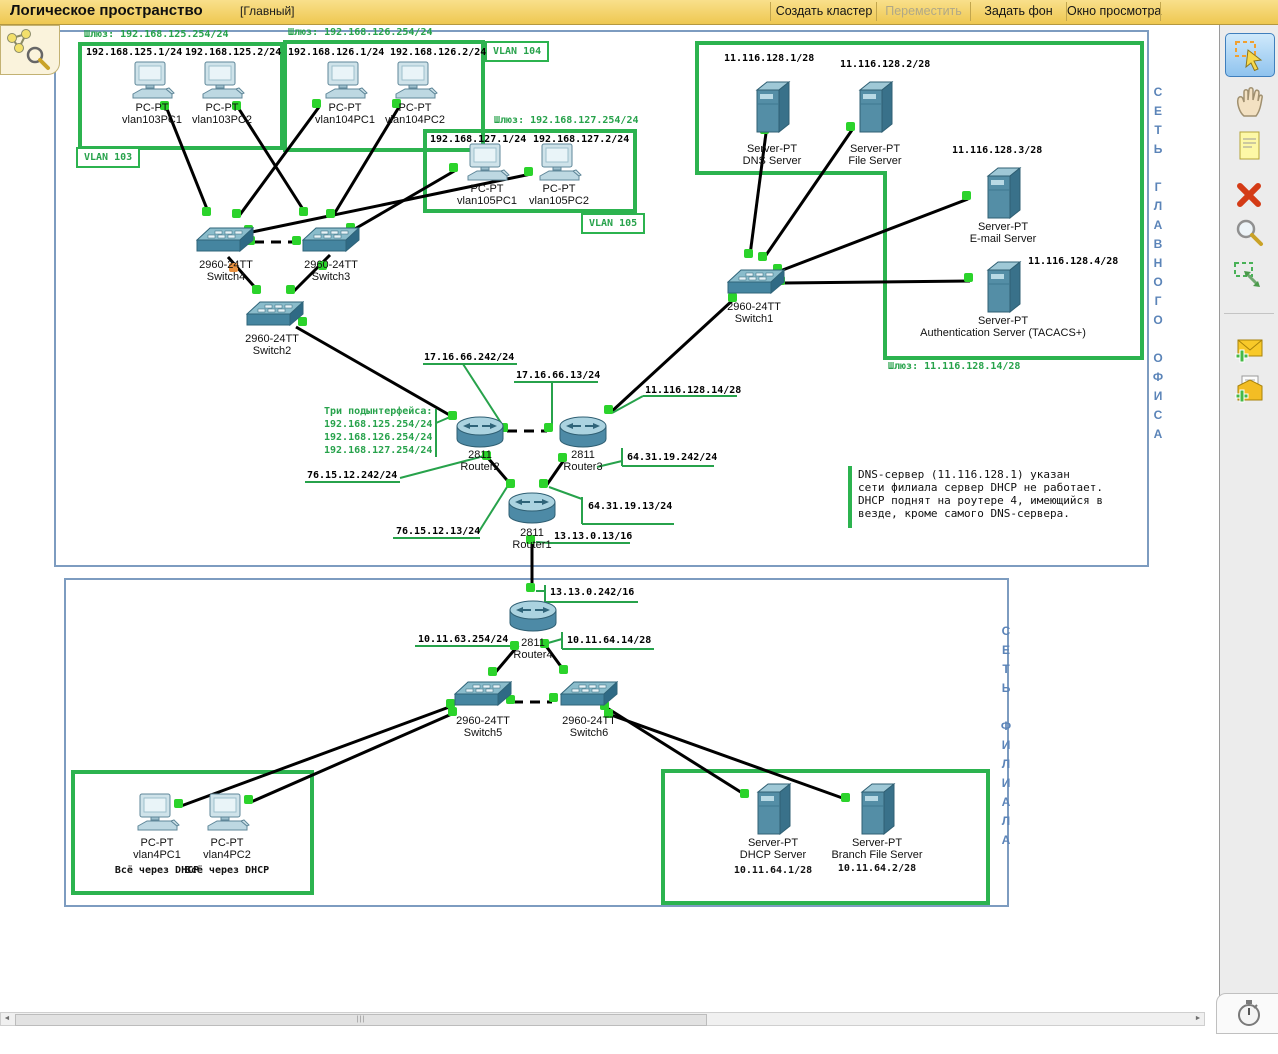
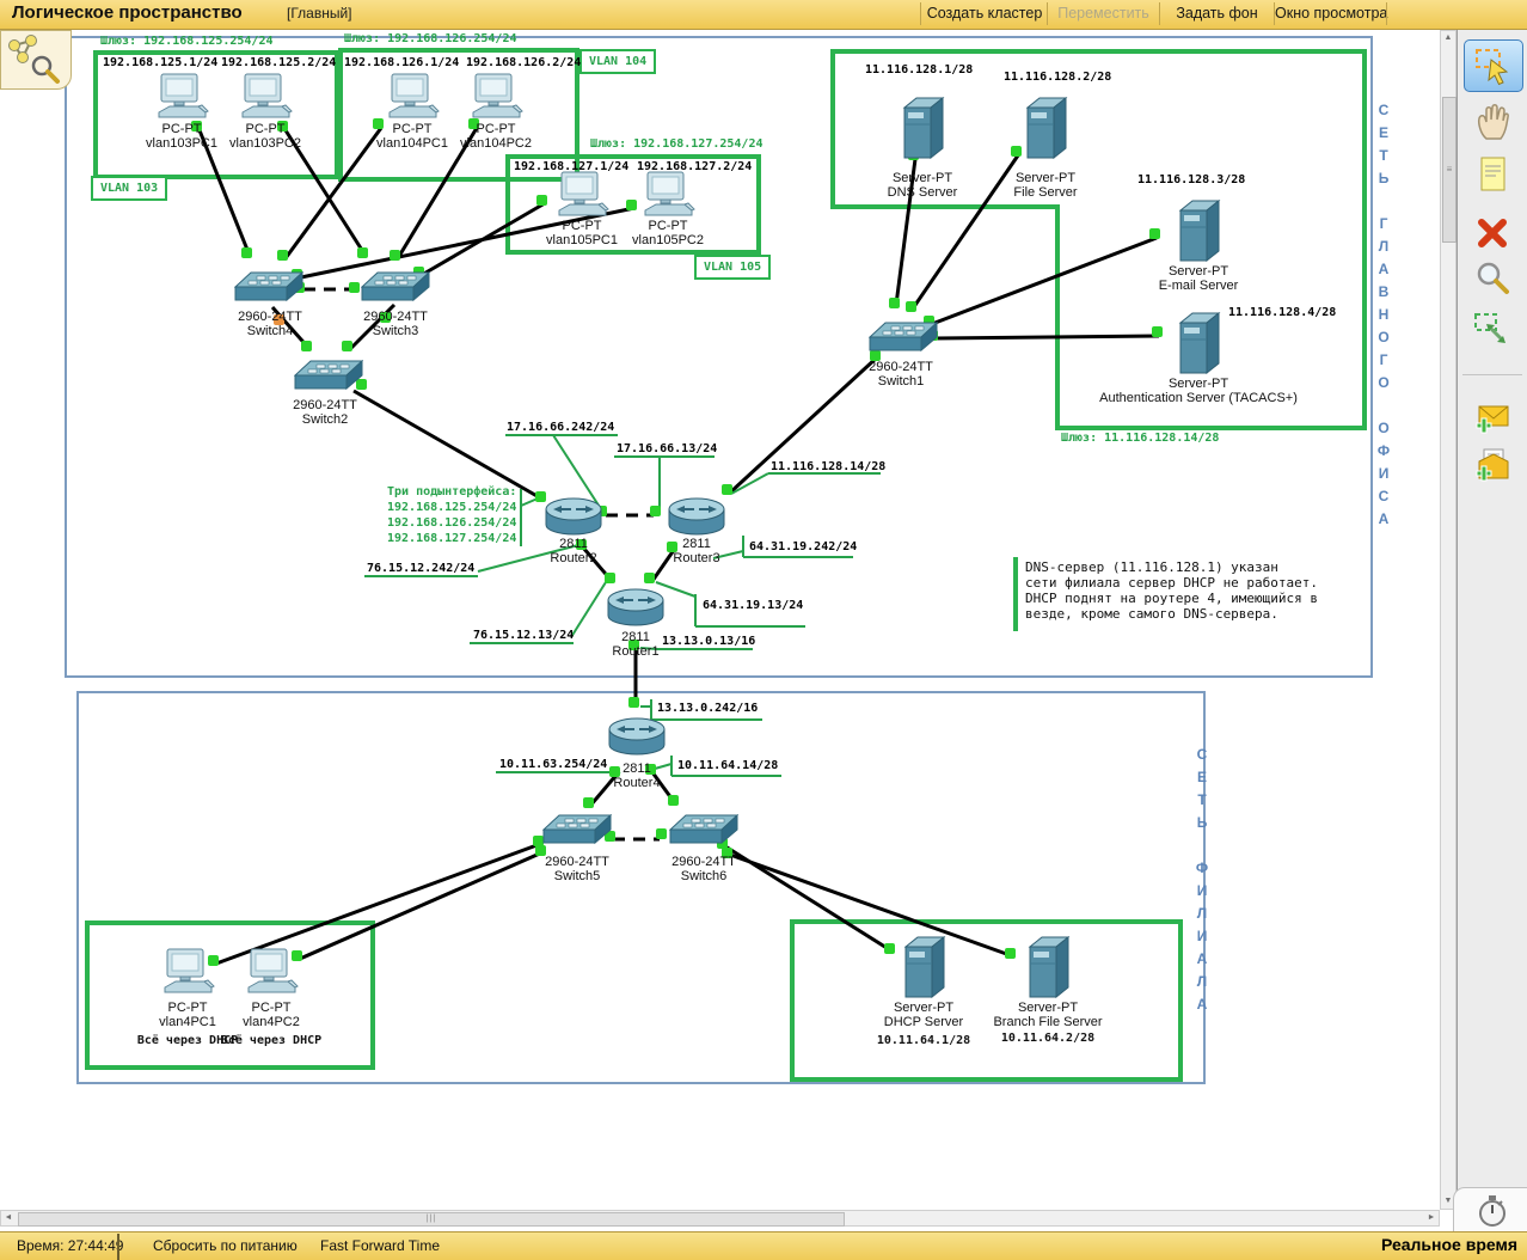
  Логическое пространство
  [Главный]
  Создать кластер
  Переместить
  Задать фон
  Окно просмотра
  Шлюз: 192.168.125.254/24
  Шлюз: 192.168.126.254/24
  Шлюз: 192.168.127.254/24
  Шлюз: 11.116.128.14/28
  VLAN 103
  VLAN 104
  VLAN 105
  DNS-сервер (11.116.128.1) указан
  сети филиала сервер DHCP не работает.
  DHCP поднят на роутере 4, имеющийся в
  везде, кроме самого DNS-сервера.
  С
  Е
  Т
  Ь
  Г
  Л
  А
  В
  Н
  О
  Г
  О
  О
  Ф
  И
  С
  А
  С
  Е
  Т
  Ь
  Ф
  И
  Л
  И
  А
  Л
  А
  PC-PT
  vlan103PC1
  192.168.125.1/24
  PC-PT
  vlan103PC2
  192.168.125.2/24
  PC-PT
  vlan104PC1
  192.168.126.1/24
  PC-PT
  vlan104PC2
  192.168.126.2/24
  PC-PT
  vlan105PC1
  192.168.127.1/24
  PC-PT
  vlan105PC2
  192.168.127.2/24
  PC-PT
  vlan4PC1
  Всё через DHCP
  PC-PT
  vlan4PC2
  Всё через DHCP
  2960-24TT
  Switch1
  2960-24TT
  Switch2
  2960-24TT
  Switch3
  2960-24TT
  Switch4
  2960-24TT
  Switch5
  2960-24TT
  Switch6
  2811
  Router1
  2811
  Router2
  2811
  Router3
  2811
  Router4
  Server-PT
  DNS Server
  11.116.128.1/28
  Server-PT
  File Server
  11.116.128.2/28
  Server-PT
  E-mail Server
  11.116.128.3/28
  Server-PT
  Authentication Server (TACACS+)
  11.116.128.4/28
  Server-PT
  DHCP Server
  10.11.64.1/28
  Server-PT
  Branch File Server
  10.11.64.2/28
  Три подынтерфейса:
  192.168.125.254/24
  192.168.126.254/24
  192.168.127.254/24
  17.16.66.242/24
  17.16.66.13/24
  11.116.128.14/28
  64.31.19.242/24
  76.15.12.242/24
  76.15.12.13/24
  64.31.19.13/24
  13.13.0.13/16
  13.13.0.242/16
  10.11.63.254/24
  10.11.64.14/28
+ ≡
+ Время: 27:44:49
+ Сбросить по питанию
+ Fast Forward Time
+ Реальное время
